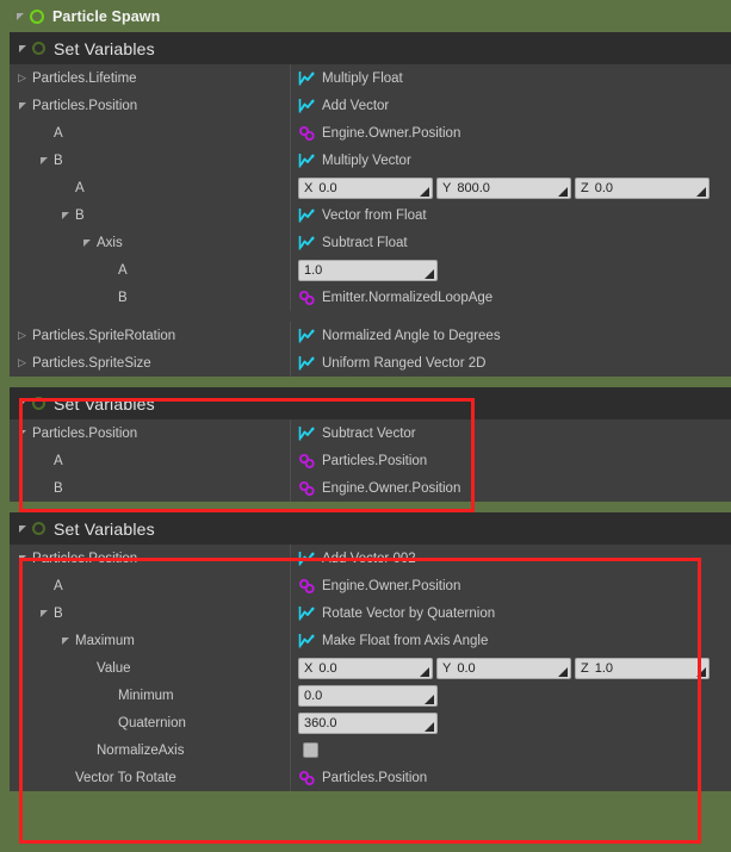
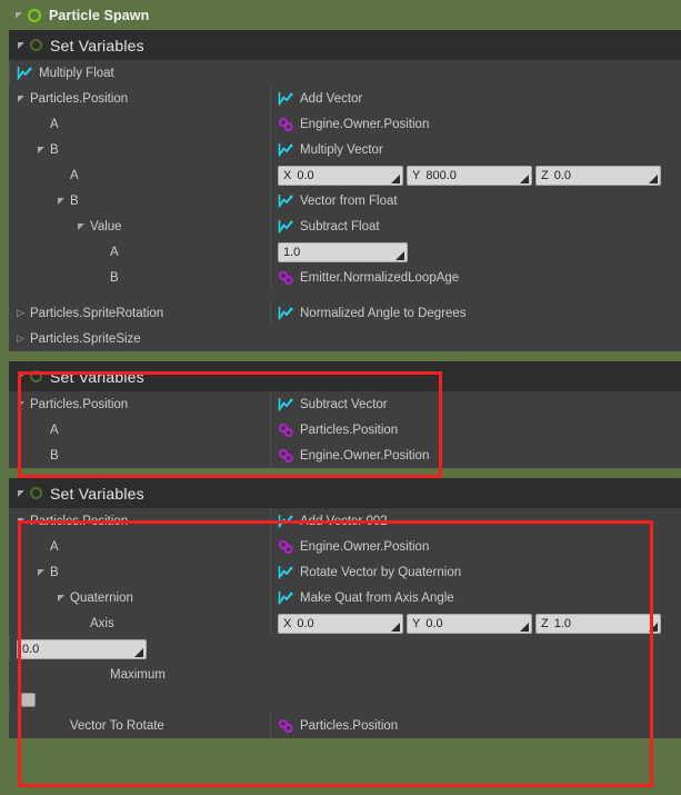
  Particle Spawn
  Set Variables
- Particles.Lifetime
  Multiply Float
  Particles.Position
  Add Vector
  A
  Engine.Owner.Position
  B
  Multiply Vector
  A
  X
  0.0
  Y
  800.0
  Z
  0.0
  B
  Vector from Float
- Axis
+ Value
  Subtract Float
  A
  1.0
  B
  Emitter.NormalizedLoopAge
  Particles.SpriteRotation
  Normalized Angle to Degrees
  Particles.SpriteSize
- Uniform Ranged Vector 2D
  Set Variables
  Particles.Position
  Subtract Vector
  A
  Particles.Position
  B
  Engine.Owner.Position
  Set Variables
  Particles.Position
  Add Vector 002
  A
  Engine.Owner.Position
  B
  Rotate Vector by Quaternion
- Maximum
+ Quaternion
- Make Float from Axis Angle
+ Make Quat from Axis Angle
- Value
+ Axis
  X
  0.0
  Y
  0.0
  Z
  1.0
- Minimum
  0.0
- Quaternion
+ Maximum
- 360.0
- NormalizeAxis
  Vector To Rotate
  Particles.Position
